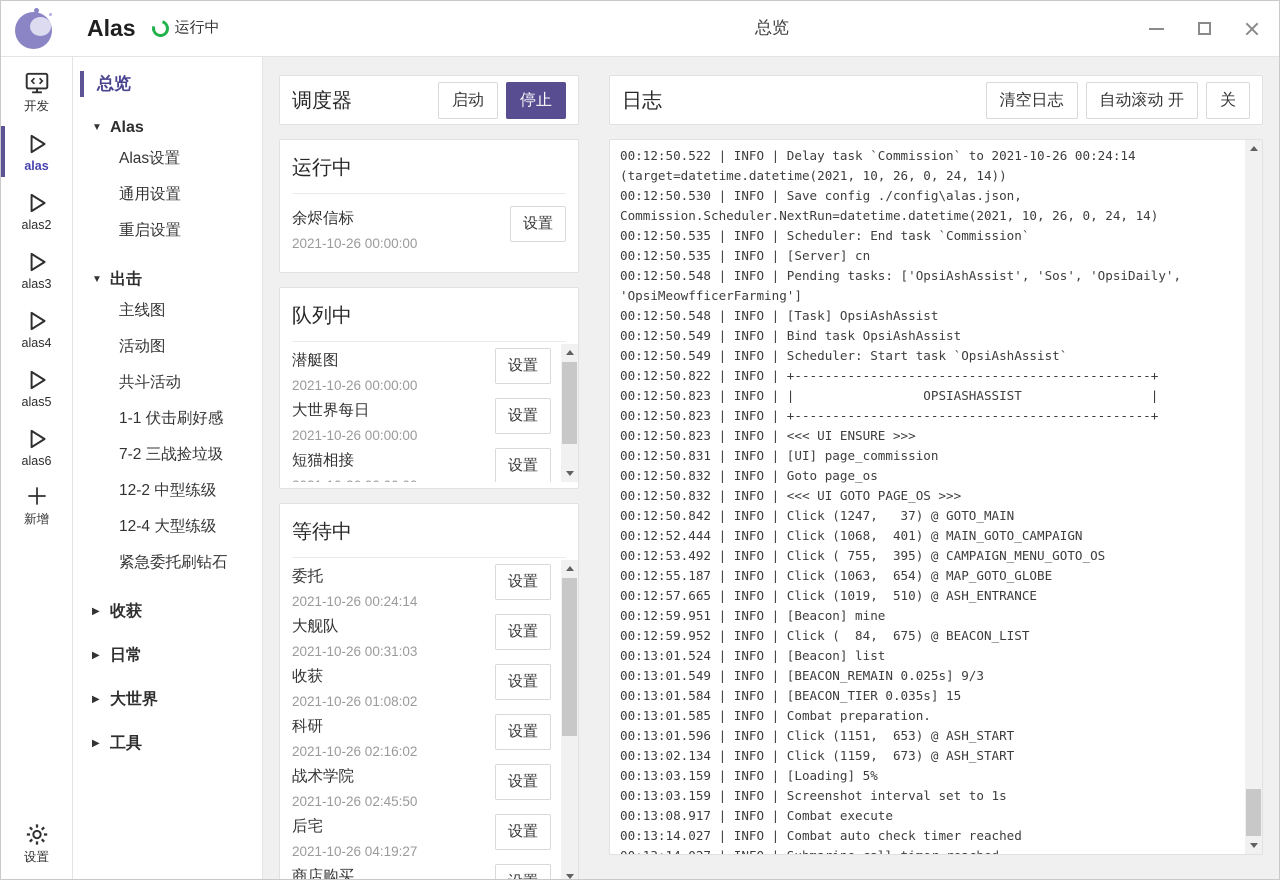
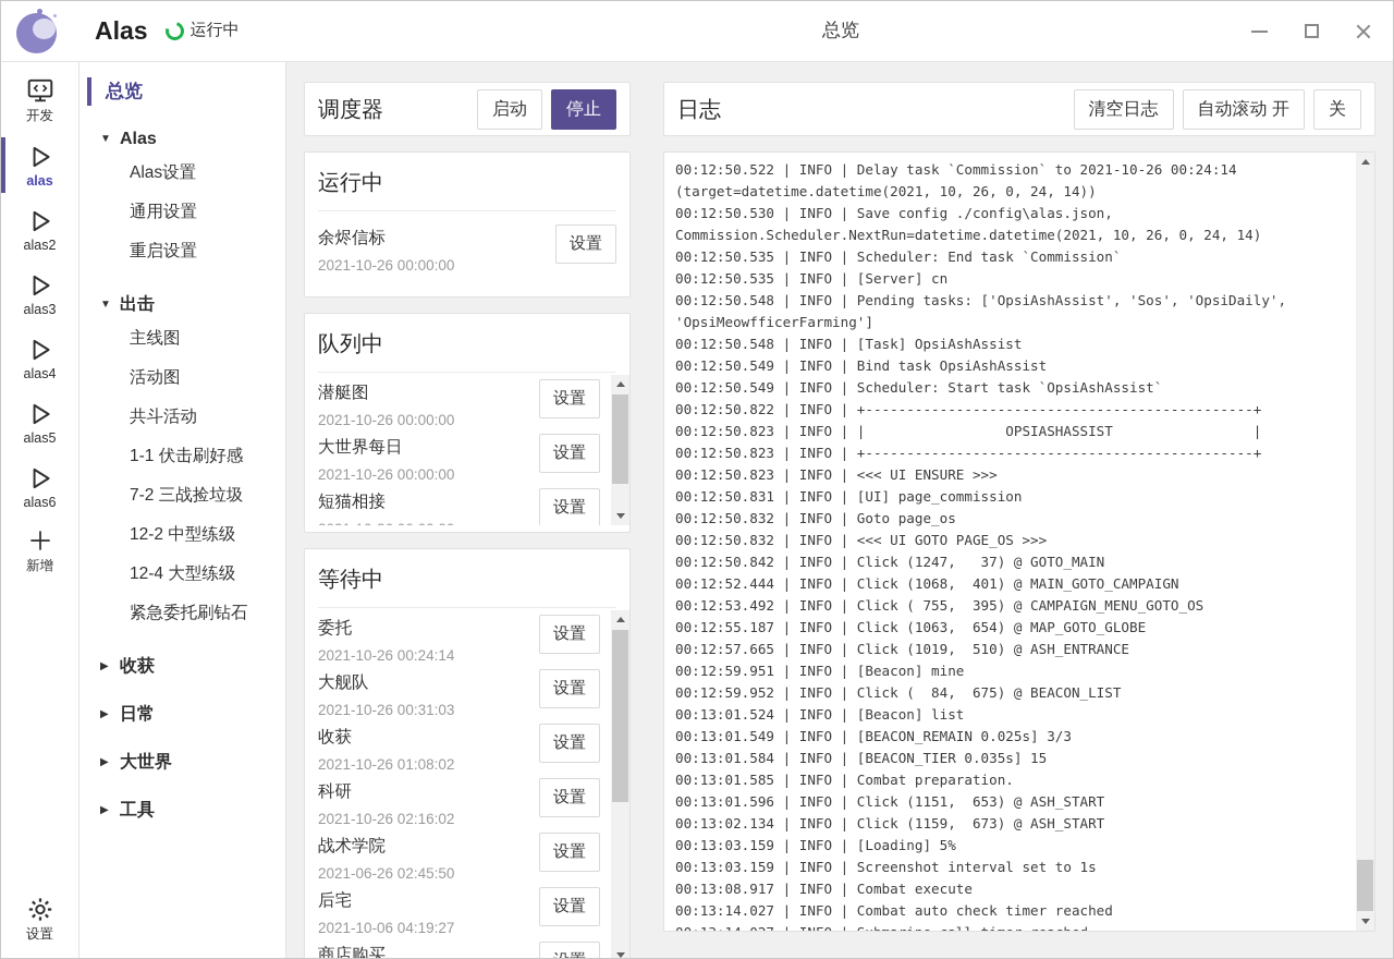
  Alas
  运行中
  总览
  开发
  alas
  alas2
  alas3
  alas4
  alas5
  alas6
  新增
  设置
  总览
  ▼
  Alas
  Alas设置
  通用设置
  重启设置
  ▼
  出击
  主线图
  活动图
  共斗活动
  1-1 伏击刷好感
  7-2 三战捡垃圾
  12-2 中型练级
  12-4 大型练级
  紧急委托刷钻石
  ▶
  收获
  ▶
  日常
  ▶
  大世界
  ▶
  工具
  调度器
  启动
  停止
  运行中
  余烬信标
  2021-10-26 00:00:00
  设置
  队列中
  潜艇图
  2021-10-26 00:00:00
  设置
  大世界每日
  2021-10-26 00:00:00
  设置
  短猫相接
  设置
  等待中
  委托
  2021-10-26 00:24:14
  设置
  大舰队
  2021-10-26 00:31:03
  设置
  收获
  2021-10-26 01:08:02
  设置
  科研
  2021-10-26 02:16:02
  设置
  战术学院
- 2021-10-26 02:45:50
+ 2021-06-26 02:45:50
  设置
  后宅
- 2021-10-26 04:19:27
+ 2021-10-06 04:19:27
  设置
  商店购买
  日志
  清空日志
  自动滚动 开
  关
  00:12:50.522 | INFO | Delay task `Commission` to 2021-10-26 00:24:14 (target=datetime.datetime(2021, 10, 26, 0, 24, 14))
  00:12:50.530 | INFO | Save config ./config\alas.json, Commission.Scheduler.NextRun=datetime.datetime(2021, 10, 26, 0, 24, 14)
  00:12:50.535 | INFO | Scheduler: End task `Commission`
  00:12:50.535 | INFO | [Server] cn
  00:12:50.548 | INFO | Pending tasks: ['OpsiAshAssist', 'Sos', 'OpsiDaily', 'OpsiMeowfficerFarming']
  00:12:50.548 | INFO | [Task] OpsiAshAssist
  00:12:50.549 | INFO | Bind task OpsiAshAssist
  00:12:50.549 | INFO | Scheduler: Start task `OpsiAshAssist`
  00:12:50.822 | INFO | +-----------------------------------------------+
  00:12:50.823 | INFO | | OPSIASHASSIST |
  00:12:50.823 | INFO | +-----------------------------------------------+
  00:12:50.823 | INFO | <<< UI ENSURE >>>
  00:12:50.831 | INFO | [UI] page_commission
  00:12:50.832 | INFO | Goto page_os
  00:12:50.832 | INFO | <<< UI GOTO PAGE_OS >>>
  00:12:50.842 | INFO | Click (1247, 37) @ GOTO_MAIN
  00:12:52.444 | INFO | Click (1068, 401) @ MAIN_GOTO_CAMPAIGN
  00:12:53.492 | INFO | Click ( 755, 395) @ CAMPAIGN_MENU_GOTO_OS
  00:12:55.187 | INFO | Click (1063, 654) @ MAP_GOTO_GLOBE
  00:12:57.665 | INFO | Click (1019, 510) @ ASH_ENTRANCE
  00:12:59.951 | INFO | [Beacon] mine
  00:12:59.952 | INFO | Click ( 84, 675) @ BEACON_LIST
  00:13:01.524 | INFO | [Beacon] list
- 00:13:01.549 | INFO | [BEACON_REMAIN 0.025s] 9/3
+ 00:13:01.549 | INFO | [BEACON_REMAIN 0.025s] 3/3
  00:13:01.584 | INFO | [BEACON_TIER 0.035s] 15
  00:13:01.585 | INFO | Combat preparation.
  00:13:01.596 | INFO | Click (1151, 653) @ ASH_START
  00:13:02.134 | INFO | Click (1159, 673) @ ASH_START
  00:13:03.159 | INFO | [Loading] 5%
  00:13:03.159 | INFO | Screenshot interval set to 1s
  00:13:08.917 | INFO | Combat execute
  00:13:14.027 | INFO | Combat auto check timer reached
